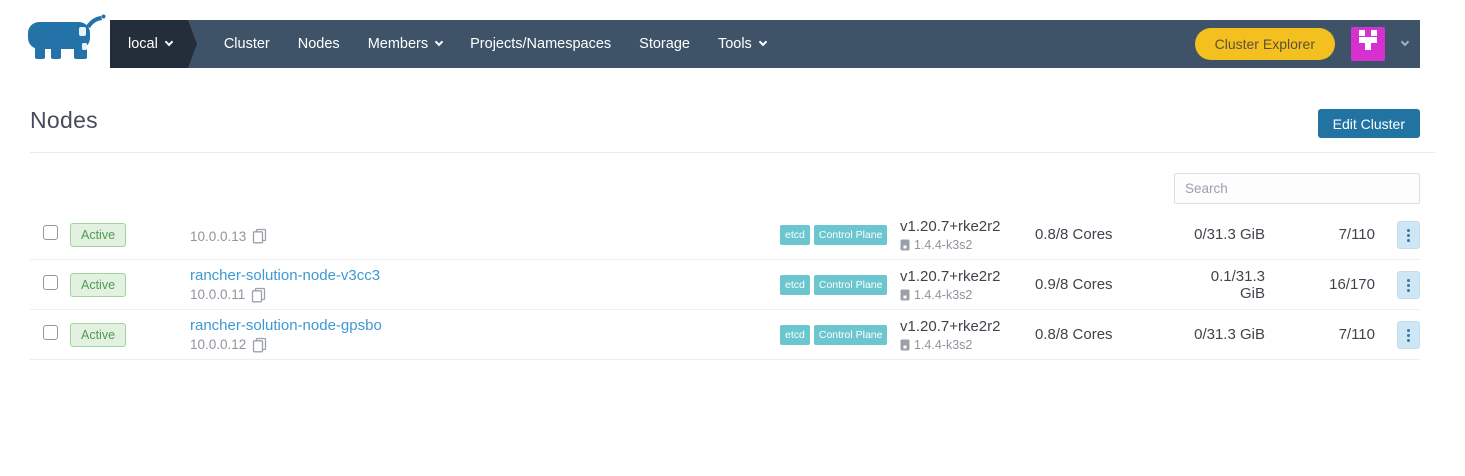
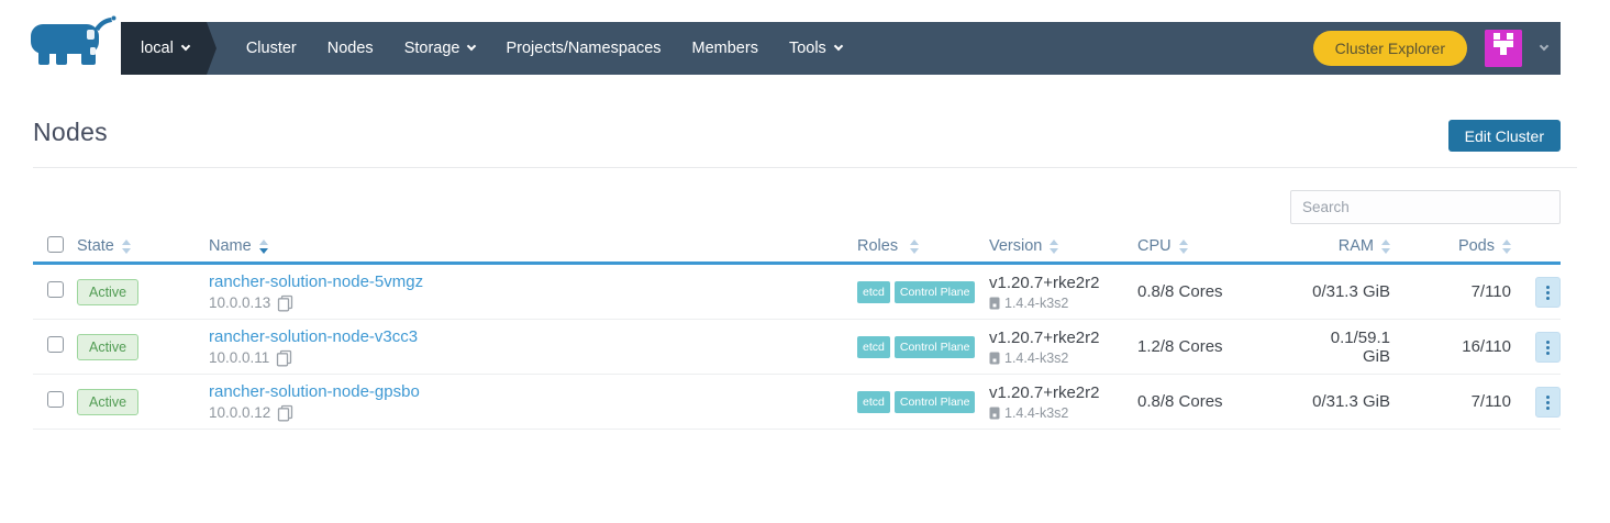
  local
  Cluster
  Nodes
- Members
+ Storage
  Projects/Namespaces
- Storage
+ Members
  Tools
  Cluster Explorer
  Nodes
  Edit Cluster
  Search
+ State
+ Name
+ Roles
+ Version
+ CPU
+ RAM
+ Pods
  Active
+ rancher-solution-node-5vmgz
  10.0.0.13
  etcd
  Control Plane
  v1.20.7+rke2r2
  1.4.4-k3s2
  0.8/8 Cores
  0/31.3 GiB
  7/110
  Active
  rancher-solution-node-v3cc3
  10.0.0.11
  etcd
  Control Plane
  v1.20.7+rke2r2
  1.4.4-k3s2
- 0.9/8 Cores
+ 1.2/8 Cores
- 0.1/31.3 GiB
+ 0.1/59.1 GiB
- 16/170
+ 16/110
  Active
  rancher-solution-node-gpsbo
  10.0.0.12
  etcd
  Control Plane
  v1.20.7+rke2r2
  1.4.4-k3s2
  0.8/8 Cores
  0/31.3 GiB
  7/110
